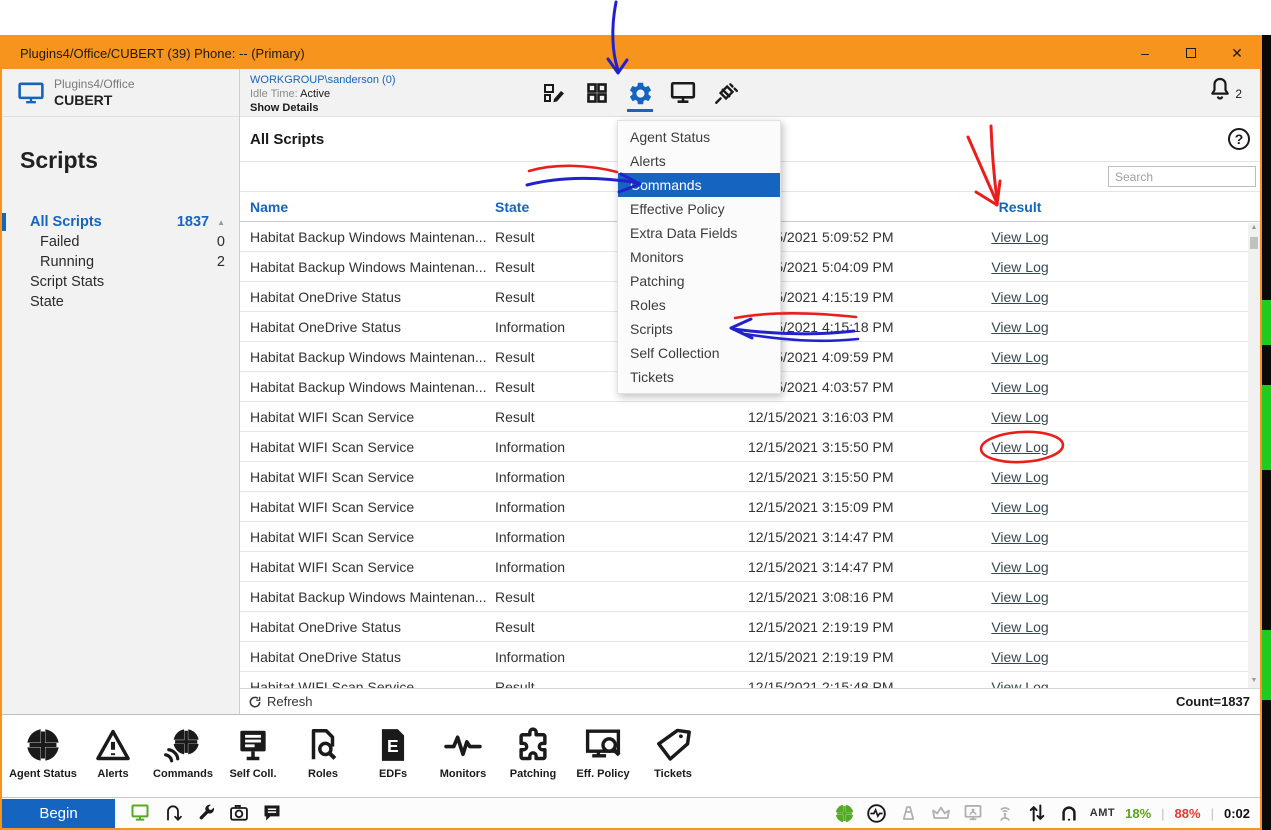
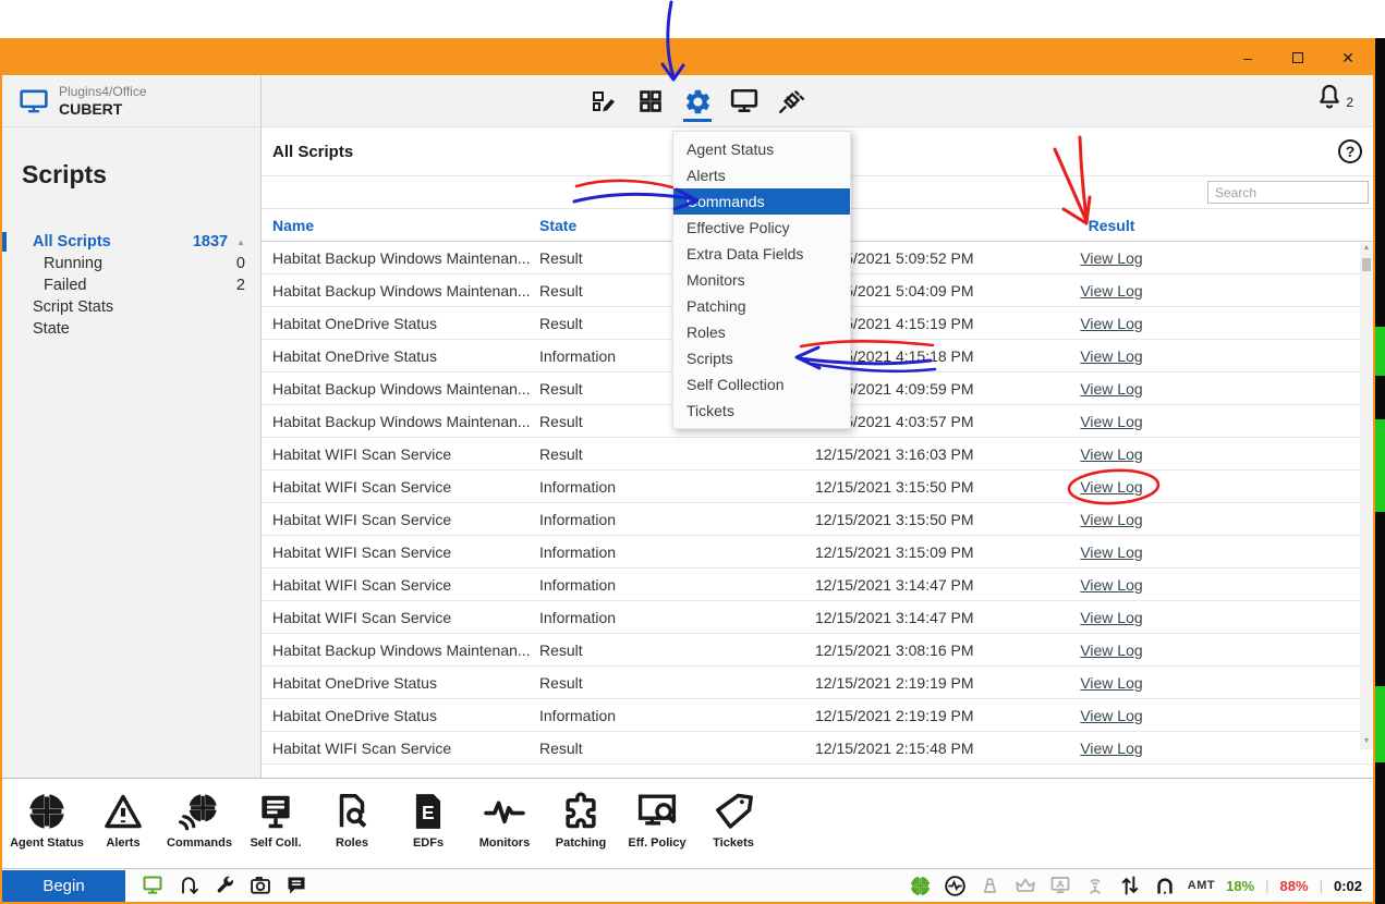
- Plugins4/Office/CUBERT (39) Phone: -- (Primary)
  –
  ✕
  Plugins4/Office
  CUBERT
- WORKGROUP\sanderson (0)
- Idle Time: Active
- Show Details
  2
  Scripts
  All Scripts
  1837
  ▲
- Failed
+ Running
  0
- Running
+ Failed
  2
  Script Stats
  State
  All Scripts
  ?
  Search
  Name
  State
  Result
  Habitat Backup Windows Maintenan...
  Result
  /2021 5:09:52 PM
  View Log
  Habitat Backup Windows Maintenan...
  Result
  /2021 5:04:09 PM
  View Log
  Habitat OneDrive Status
  Result
  /2021 4:15:19 PM
  View Log
  Habitat OneDrive Status
  Information
  /2021 4:15:18 PM
  View Log
  Habitat Backup Windows Maintenan...
  Result
  /2021 4:09:59 PM
  View Log
  Habitat Backup Windows Maintenan...
  Result
  /2021 4:03:57 PM
  View Log
  Habitat WIFI Scan Service
  Result
  12/15/2021 3:16:03 PM
  View Log
  Habitat WIFI Scan Service
  Information
  12/15/2021 3:15:50 PM
  View Log
  Habitat WIFI Scan Service
  Information
  12/15/2021 3:15:50 PM
  View Log
  Habitat WIFI Scan Service
  Information
  12/15/2021 3:15:09 PM
  View Log
  Habitat WIFI Scan Service
  Information
  12/15/2021 3:14:47 PM
  View Log
  Habitat WIFI Scan Service
  Information
  12/15/2021 3:14:47 PM
  View Log
  Habitat Backup Windows Maintenan...
  Result
  12/15/2021 3:08:16 PM
  View Log
  Habitat OneDrive Status
  Result
  12/15/2021 2:19:19 PM
  View Log
  Habitat OneDrive Status
  Information
  12/15/2021 2:19:19 PM
  View Log
  Habitat WIFI Scan Service
  Result
  12/15/2021 2:15:48 PM
  View Log
- Refresh
- Count=1837
  Agent Status
  Alerts
  Commands
  Self Coll.
  Roles
  E
  EDFs
  Monitors
  Patching
  Eff. Policy
  Tickets
  Begin
  AMT
  18%
  |
  88%
  |
  0:02
  Agent Status
  Alerts
  ommands
  Effective Policy
  Extra Data Fields
  Monitors
  Patching
  Roles
  Scripts
  Self Collection
  Tickets
